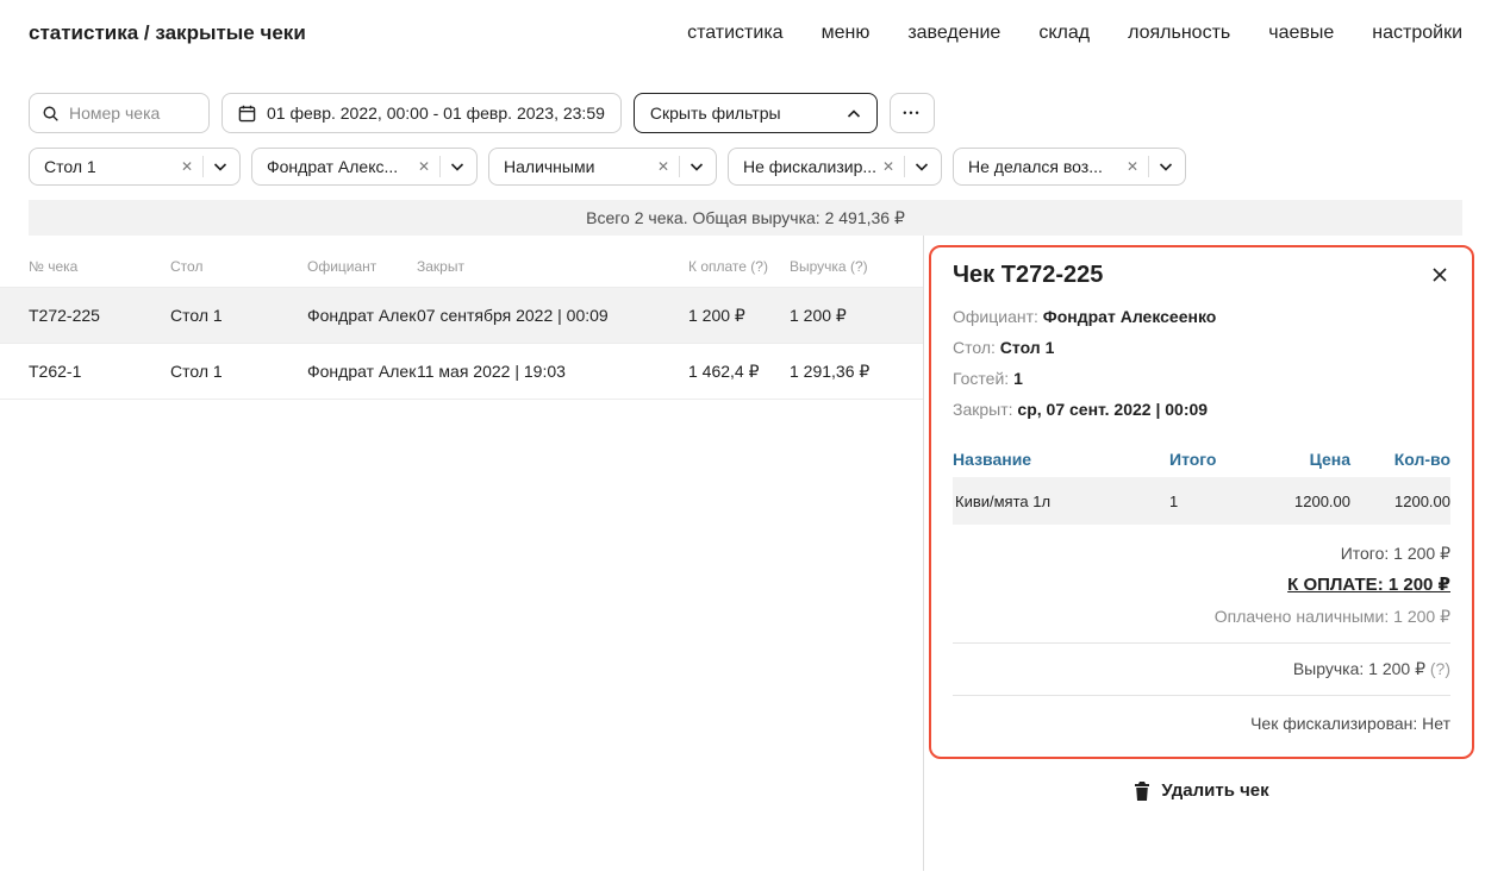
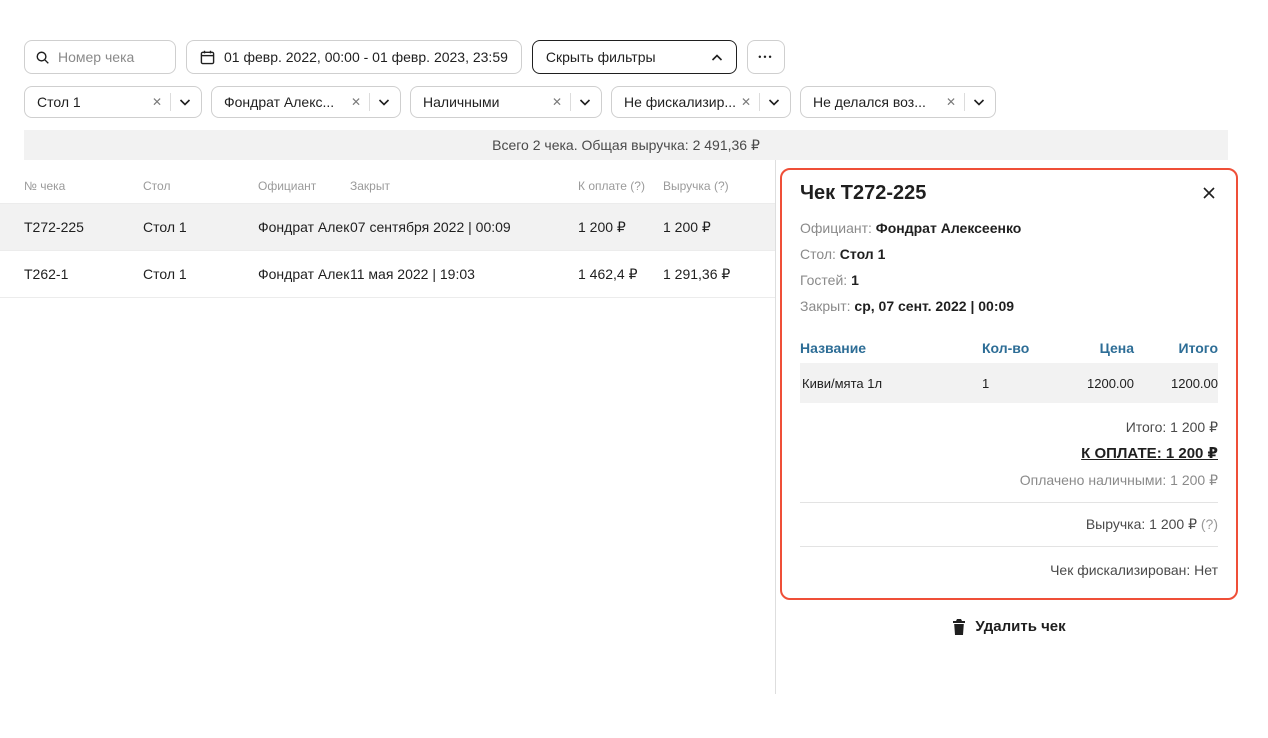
- статистика / закрытые чеки
- статистика
- меню
- заведение
- склад
- лояльность
- чаевые
- настройки
  Номер чека
  01 февр. 2022, 00:00 - 01 февр. 2023, 23:59
  Скрыть фильтры
  •••
  Стол 1
  ✕
  Фондрат Алекс...
  ✕
  Наличными
  ✕
  Не фискализир...
  ✕
  Не делался воз...
  ✕
  Всего 2 чека. Общая выручка: 2 491,36 ₽
  № чека
  Стол
  Официант
  Закрыт
  К оплате (?)
  Выручка (?)
  T272-225
  Стол 1
  Фондрат Алек
  07 сентября 2022 | 00:09
  1 200 ₽
  1 200 ₽
  T262-1
  Стол 1
  Фондрат Алек
  11 мая 2022 | 19:03
  1 462,4 ₽
  1 291,36 ₽
  Чек T272-225
  Официант: Фондрат Алексеенко
  Стол: Стол 1
  Гостей: 1
  Закрыт: ср, 07 сент. 2022 | 00:09
  Название
- Итого
+ Кол-во
  Цена
- Кол-во
+ Итого
  Киви/мята 1л
  1
  1200.00
  1200.00
  Итого: 1 200 ₽
  К ОПЛАТЕ: 1 200 ₽
  Оплачено наличными: 1 200 ₽
  Выручка: 1 200 ₽ (?)
  Чек фискализирован: Нет
  Удалить чек
